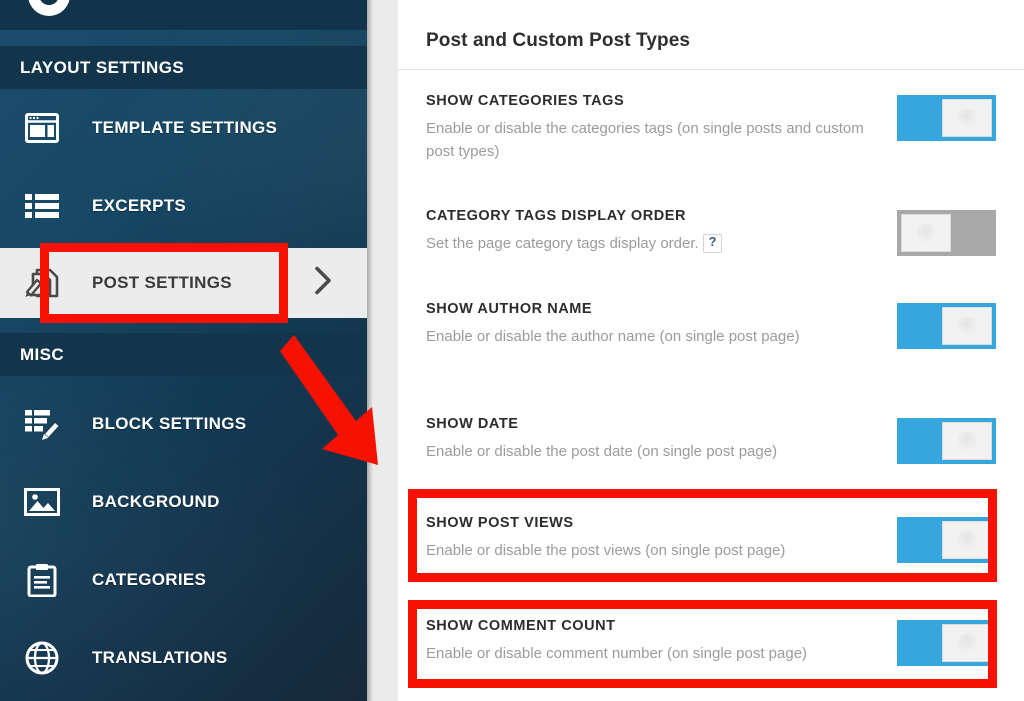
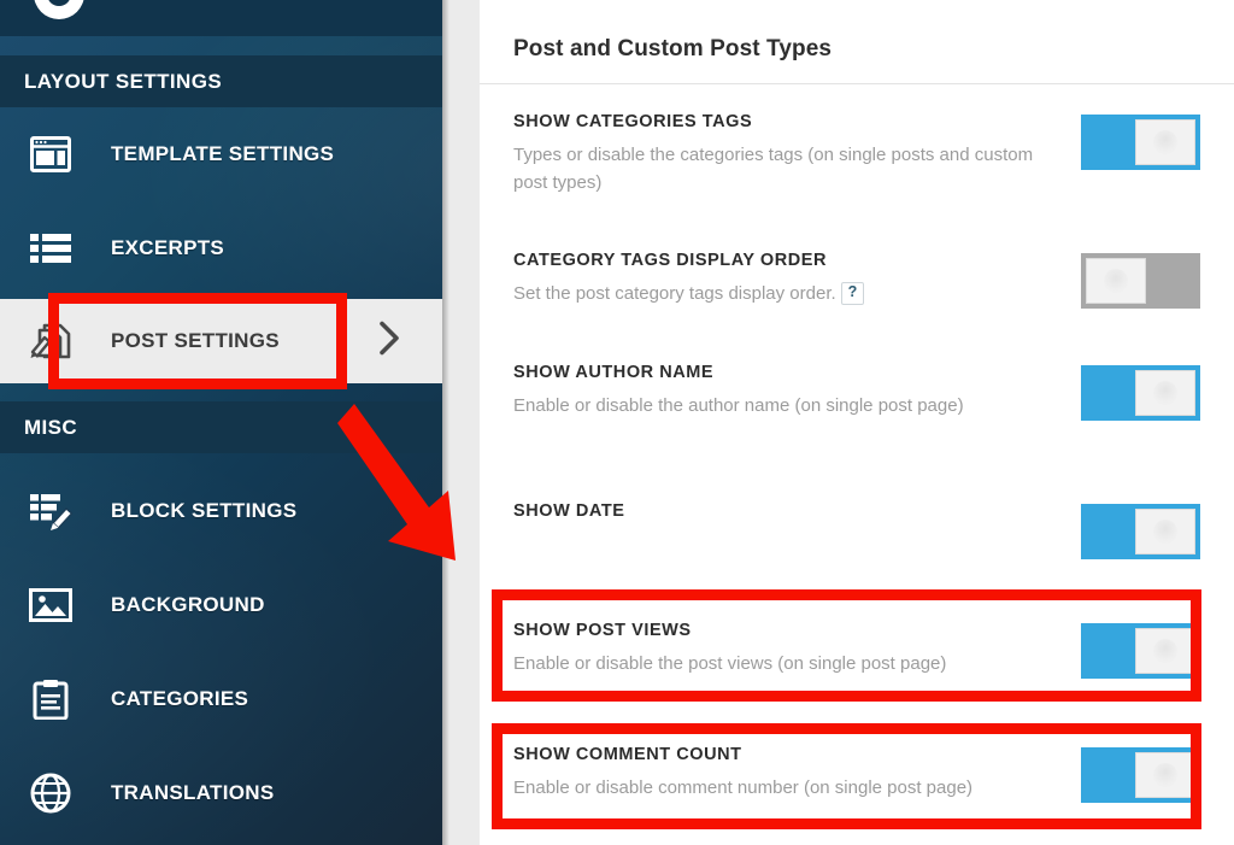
  LAYOUT SETTINGS
  TEMPLATE SETTINGS
  EXCERPTS
  POST SETTINGS
  MISC
  BLOCK SETTINGS
  BACKGROUND
  CATEGORIES
  TRANSLATIONS
  Post and Custom Post Types
  SHOW CATEGORIES TAGS
- Enable or disable the categories tags (on single posts and custom post types)
+ Types or disable the categories tags (on single posts and custom post types)
  CATEGORY TAGS DISPLAY ORDER
- Set the page category tags display order. ?
+ Set the post category tags display order. ?
  SHOW AUTHOR NAME
  Enable or disable the author name (on single post page)
  SHOW DATE
- Enable or disable the post date (on single post page)
  SHOW POST VIEWS
  Enable or disable the post views (on single post page)
  SHOW COMMENT COUNT
  Enable or disable comment number (on single post page)
